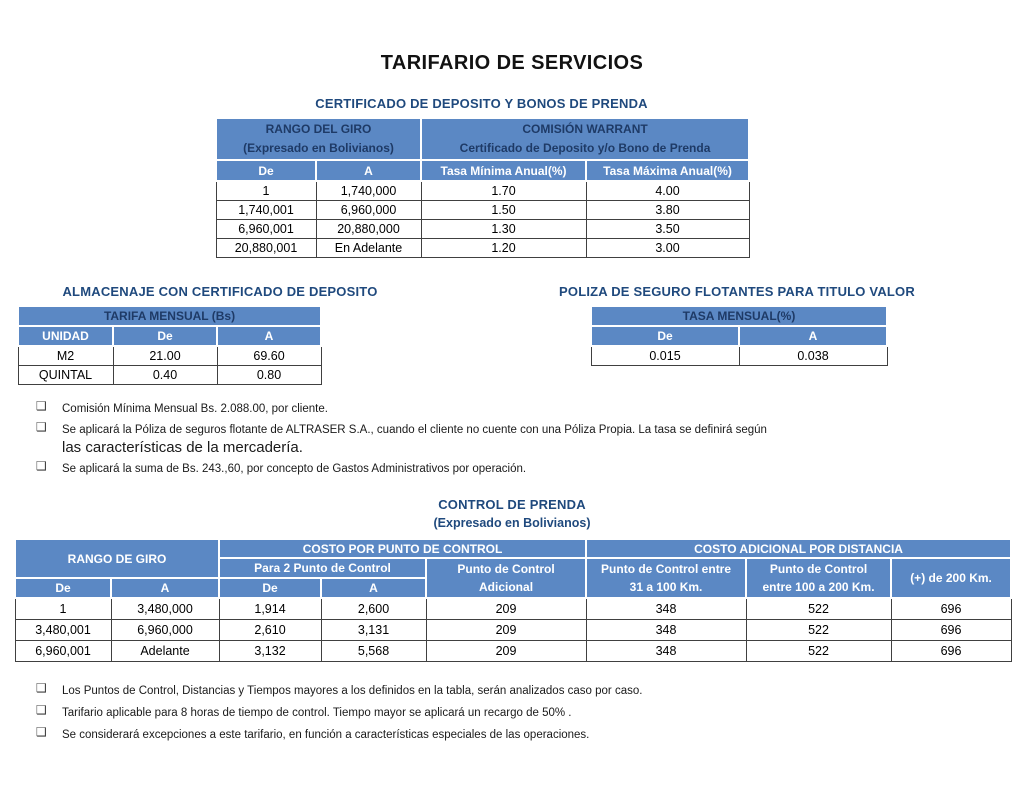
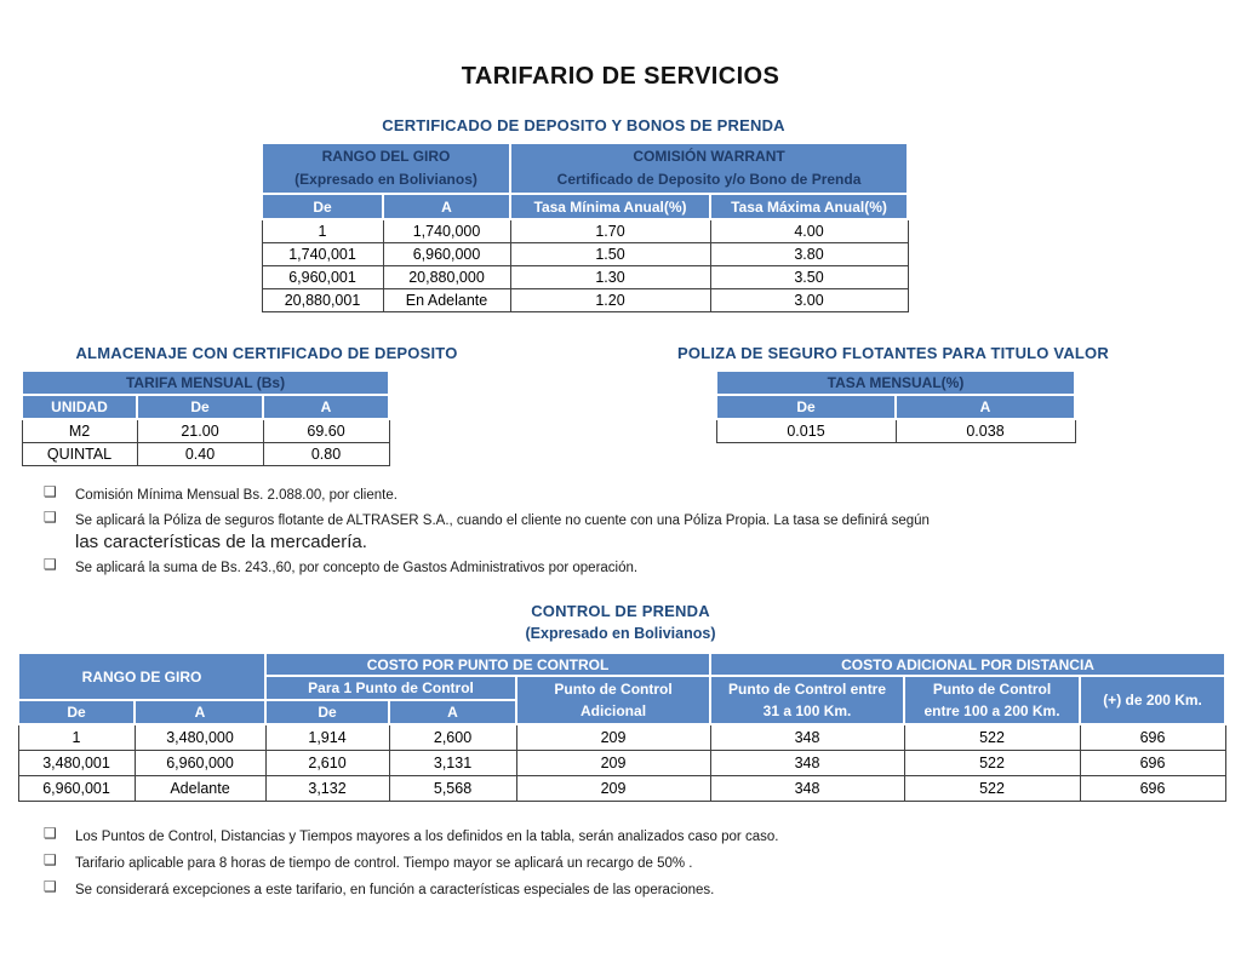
  TARIFARIO DE SERVICIOS
  CERTIFICADO DE DEPOSITO Y BONOS DE PRENDA
  RANGO DEL GIRO (Expresado en Bolivianos)	COMISIÓN WARRANT Certificado de Deposito y/o Bono de Prenda
  De	A	Tasa Mínima Anual(%)	Tasa Máxima Anual(%)
  1	1,740,000	1.70	4.00
  1,740,001	6,960,000	1.50	3.80
  6,960,001	20,880,000	1.30	3.50
  20,880,001	En Adelante	1.20	3.00
  ALMACENAJE CON CERTIFICADO DE DEPOSITO
  TARIFA MENSUAL (Bs)
  UNIDAD	De	A
  M2	21.00	69.60
  QUINTAL	0.40	0.80
  POLIZA DE SEGURO FLOTANTES PARA TITULO VALOR
  TASA MENSUAL(%)
  De	A
  0.015	0.038
  ❑ Comisión Mínima Mensual Bs. 2.088.00, por cliente.
  ❑ Se aplicará la Póliza de seguros flotante de ALTRASER S.A., cuando el cliente no cuente con una Póliza Propia. La tasa se definirá según
  las características de la mercadería.
  ❑ Se aplicará la suma de Bs. 243.,60, por concepto de Gastos Administrativos por operación.
  CONTROL DE PRENDA
  (Expresado en Bolivianos)
  RANGO DE GIRO	COSTO POR PUNTO DE CONTROL	COSTO ADICIONAL POR DISTANCIA
- Para 2 Punto de Control	Punto de Control Adicional	Punto de Control entre 31 a 100 Km.	Punto de Control entre 100 a 200 Km.	(+) de 200 Km.
+ Para 1 Punto de Control	Punto de Control Adicional	Punto de Control entre 31 a 100 Km.	Punto de Control entre 100 a 200 Km.	(+) de 200 Km.
  De	A	De	A
  1	3,480,000	1,914	2,600	209	348	522	696
  3,480,001	6,960,000	2,610	3,131	209	348	522	696
  6,960,001	Adelante	3,132	5,568	209	348	522	696
  ❑ Los Puntos de Control, Distancias y Tiempos mayores a los definidos en la tabla, serán analizados caso por caso.
  ❑ Tarifario aplicable para 8 horas de tiempo de control. Tiempo mayor se aplicará un recargo de 50% .
  ❑ Se considerará excepciones a este tarifario, en función a características especiales de las operaciones.
